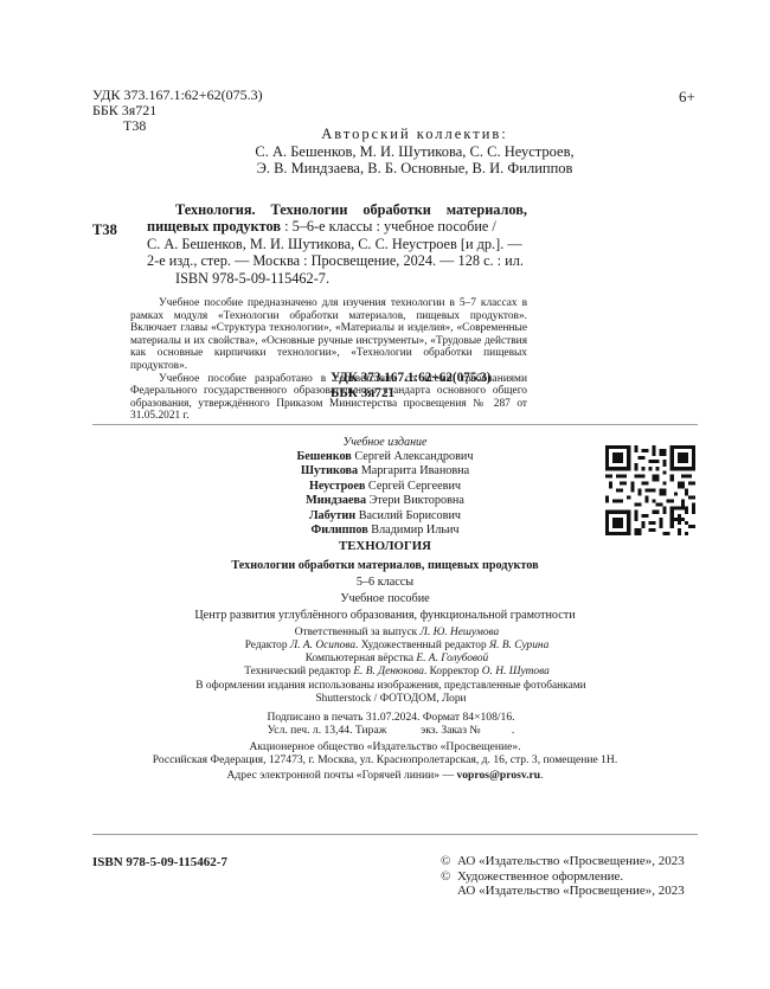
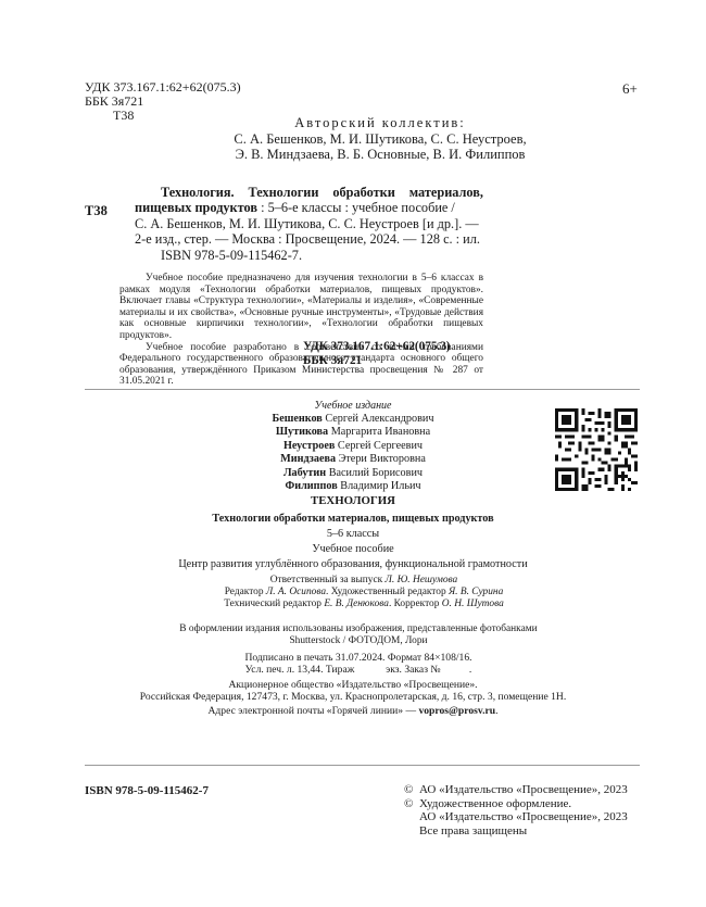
  УДК 373.167.1:62+62(075.3)
  ББК 3я721
  Т38
  6+
  Авторский коллектив:
  С. А. Бешенков, М. И. Шутикова, С. С. Неустроев,
  Э. В. Миндзаева, В. Б. Основные, В. И. Филиппов
  Т38
  Технология. Технологии обработки материалов,
  пищевых продуктов : 5–6-е классы : учебное пособие /
  С. А. Бешенков, М. И. Шутикова, С. С. Неустроев [и др.]. —
  2-е изд., стер. — Москва : Просвещение, 2024. — 128 с. : ил.
  ISBN 978-5-09-115462-7.
- Учебное пособие предназначено для изучения технологии в 5–7 классах в рамках модуля «Технологии обработки материалов, пищевых продуктов». Включает главы «Структура технологии», «Материалы и изделия», «Современные материалы и их свойства», «Основные ручные инструменты», «Трудовые действия как основные кирпичики технологии», «Технологии обработки пищевых продуктов».
+ Учебное пособие предназначено для изучения технологии в 5–6 классах в рамках модуля «Технологии обработки материалов, пищевых продуктов». Включает главы «Структура технологии», «Материалы и изделия», «Современные материалы и их свойства», «Основные ручные инструменты», «Трудовые действия как основные кирпичики технологии», «Технологии обработки пищевых продуктов».
  Учебное пособие разработано в соответствии со всеми требованиями Федерального государственного образовательного стандарта основного общего образования, утверждённого Приказом Министерства просвещения № 287 от 31.05.2021 г.
  УДК 373.167.1:62+62(075.3)
  ББК 3я721
  Учебное издание
  Бешенков Сергей Александрович
  Шутикова Маргарита Ивановна
  Неустроев Сергей Сергеевич
  Миндзаева Этери Викторовна
  Лабутин Василий Борисович
  Филиппов Владимир Ильич
  ТЕХНОЛОГИЯ
  Технологии обработки материалов, пищевых продуктов
  5–6 классы
  Учебное пособие
  Центр развития углублённого образования, функциональной грамотности
  Ответственный за выпуск Л. Ю. Нешумова
  Редактор Л. А. Осипова. Художественный редактор Я. В. Сурина
- Компьютерная вёрстка Е. А. Голубовой
  Технический редактор Е. В. Денюкова. Корректор О. Н. Шутова
  В оформлении издания использованы изображения, представленные фотобанками
  Shutterstock / ФОТОДОМ, Лори
  Подписано в печать 31.07.2024. Формат 84×108/16.
  Усл. печ. л. 13,44. Тираж экз. Заказ № .
  Акционерное общество «Издательство «Просвещение».
  Российская Федерация, 127473, г. Москва, ул. Краснопролетарская, д. 16, стр. 3, помещение 1Н.
  Адрес электронной почты «Горячей линии» — vopros@prosv.ru.
  ISBN 978-5-09-115462-7
  © АО «Издательство «Просвещение», 2023
  © Художественное оформление.
  АО «Издательство «Просвещение», 2023
+ Все права защищены
